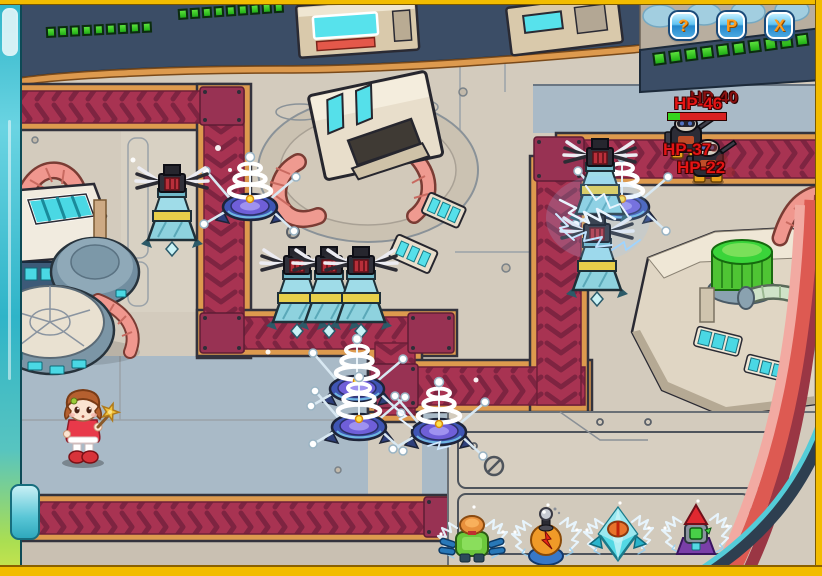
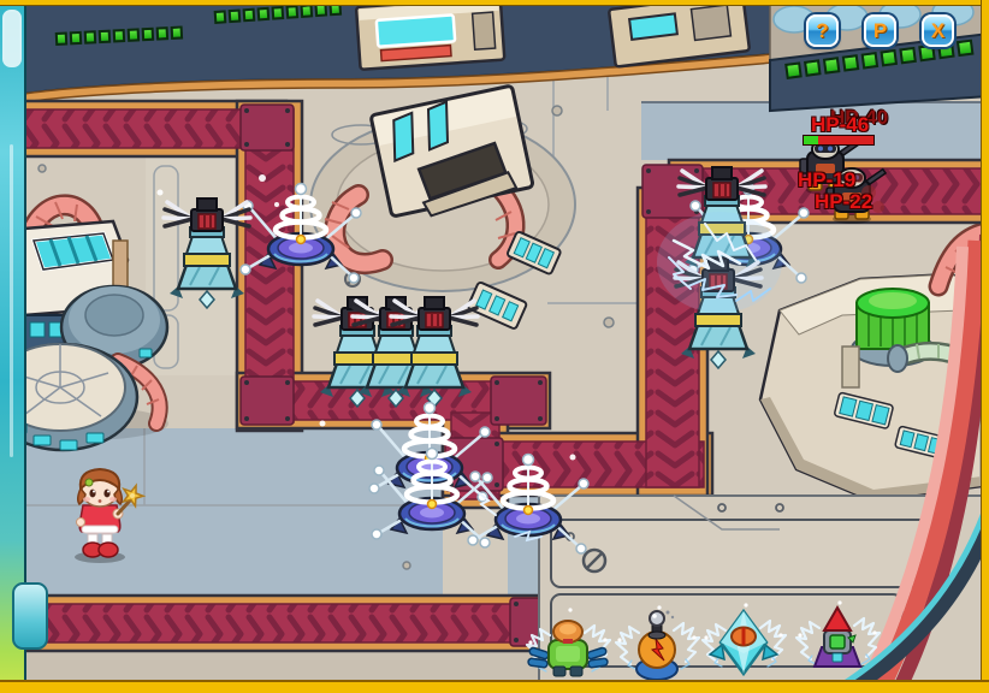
  HP-40
  HP-46
- HP-37
+ HP-19
  HP-22
  ?
  P
  X
